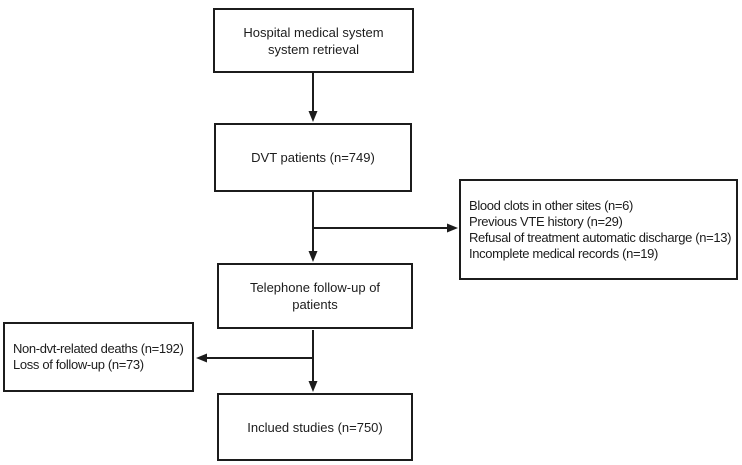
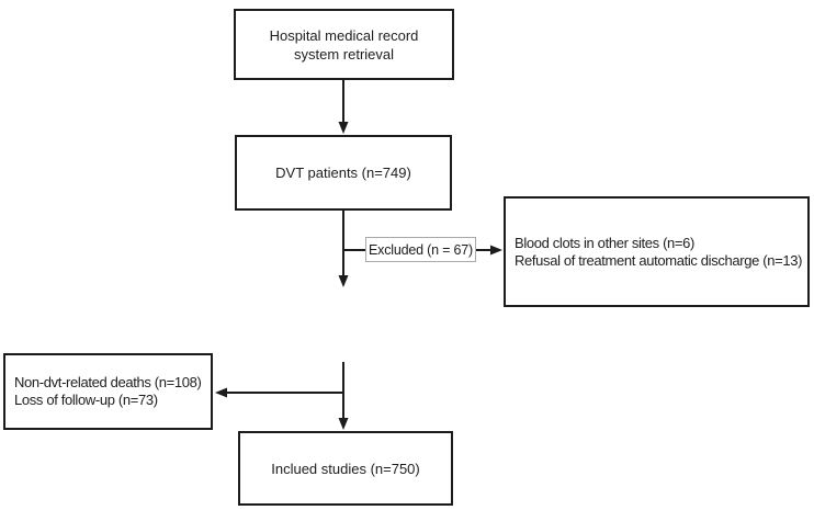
- Hospital medical system system retrieval
+ Hospital medical record system retrieval
  DVT patients (n=749)
+ Excluded (n = 67)
  Blood clots in other sites (n=6)
- Previous VTE history (n=29)
  Refusal of treatment automatic discharge (n=13)
- Incomplete medical records (n=19)
- Telephone follow-up of patients
- Non-dvt-related deaths (n=192)
+ Non-dvt-related deaths (n=108)
  Loss of follow-up (n=73)
  Inclued studies (n=750)
